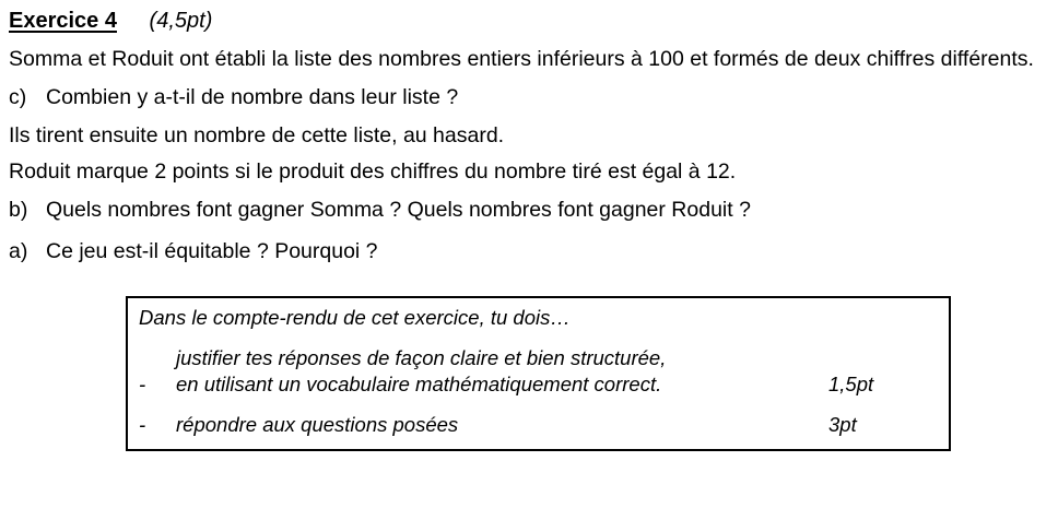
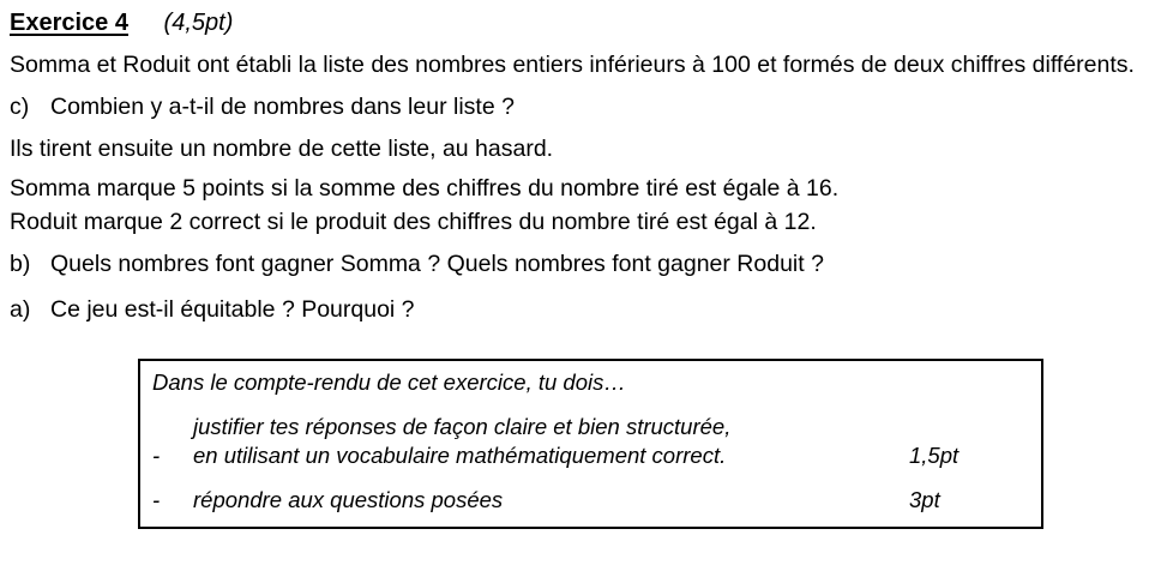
  Exercice 4 (4,5pt)
  Somma et Roduit ont établi la liste des nombres entiers inférieurs à 100 et formés de deux chiffres différents.
  c)
- Combien y a-t-il de nombre dans leur liste ?
+ Combien y a-t-il de nombres dans leur liste ?
  Ils tirent ensuite un nombre de cette liste, au hasard.
+ Somma marque 5 points si la somme des chiffres du nombre tiré est égale à 16.
- Roduit marque 2 points si le produit des chiffres du nombre tiré est égal à 12.
+ Roduit marque 2 correct si le produit des chiffres du nombre tiré est égal à 12.
  b)
  Quels nombres font gagner Somma ? Quels nombres font gagner Roduit ?
  a)
  Ce jeu est-il équitable ? Pourquoi ?
  Dans le compte-rendu de cet exercice, tu dois…
  -
  justifier tes réponses de façon claire et bien structurée,
  en utilisant un vocabulaire mathématiquement correct.
  1,5pt
  -
  répondre aux questions posées
  3pt
